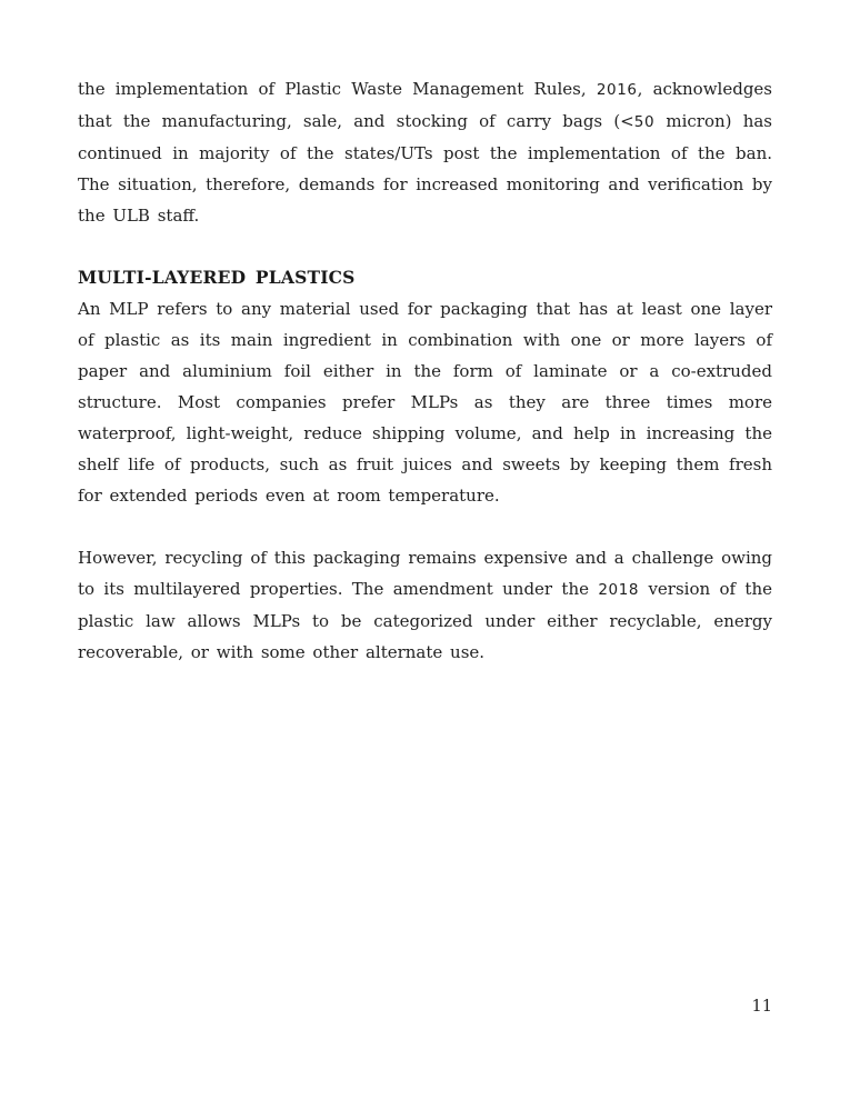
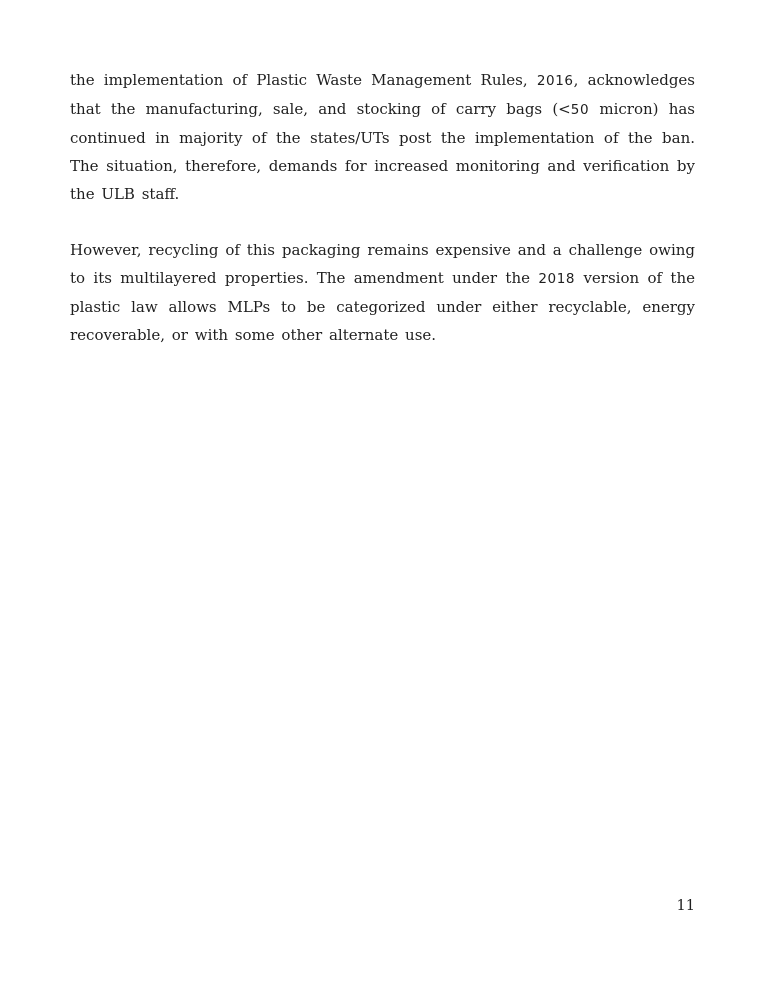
  the implementation of Plastic Waste Management Rules, 2016, acknowledges that the manufacturing, sale, and stocking of carry bags (<50 micron) has continued in majority of the states/UTs post the implementation of the ban. The situation, therefore, demands for increased monitoring and verification by the ULB staff.
- MULTI-LAYERED PLASTICS
- An MLP refers to any material used for packaging that has at least one layer of plastic as its main ingredient in combination with one or more layers of paper and aluminium foil either in the form of laminate or a co-extruded structure. Most companies prefer MLPs as they are three times more waterproof, light-weight, reduce shipping volume, and help in increasing the shelf life of products, such as fruit juices and sweets by keeping them fresh for extended periods even at room temperature.
  However, recycling of this packaging remains expensive and a challenge owing to its multilayered properties. The amendment under the 2018 version of the plastic law allows MLPs to be categorized under either recyclable, energy recoverable, or with some other alternate use.
  11
